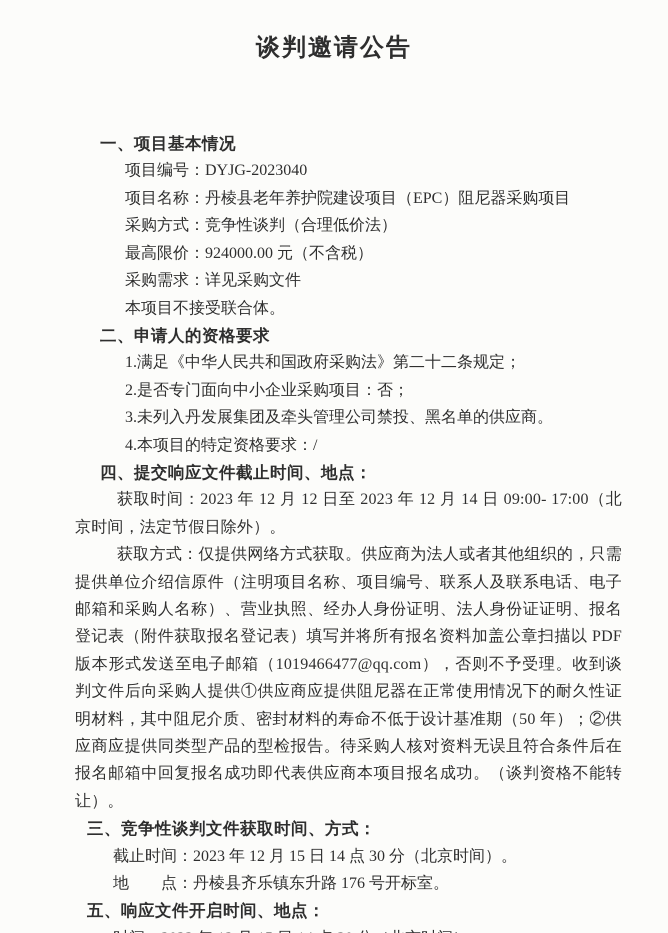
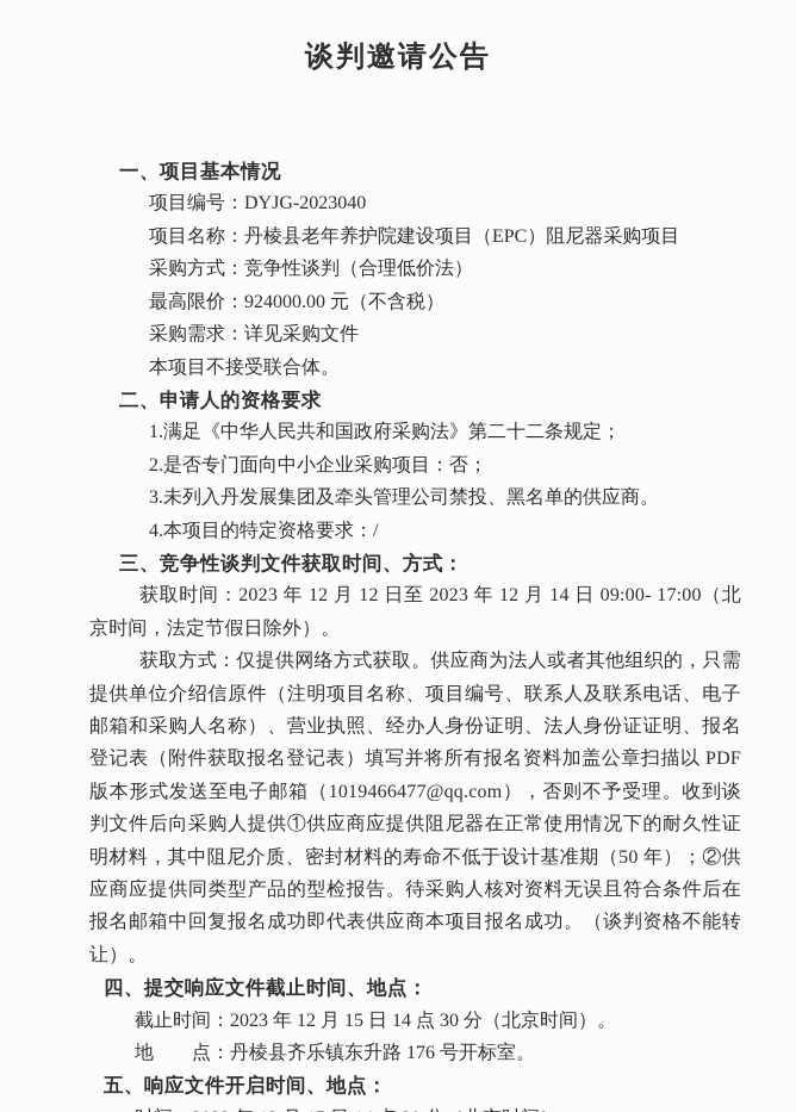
  谈判邀请公告
  一、项目基本情况
  项目编号：DYJG-2023040
  项目名称：丹棱县老年养护院建设项目（EPC）阻尼器采购项目
  采购方式：竞争性谈判（合理低价法）
  最高限价：924000.00 元（不含税）
  采购需求：详见采购文件
  本项目不接受联合体。
  二、申请人的资格要求
  1.满足《中华人民共和国政府采购法》第二十二条规定；
  2.是否专门面向中小企业采购项目：否；
  3.未列入丹发展集团及牵头管理公司禁投、黑名单的供应商。
  4.本项目的特定资格要求：/
- 四、提交响应文件截止时间、地点：
+ 三、竞争性谈判文件获取时间、方式：
  获取时间：2023 年 12 月 12 日至 2023 年 12 月 14 日 09:00- 17:00（北京时间，法定节假日除外）。
  获取方式：仅提供网络方式获取。供应商为法人或者其他组织的，只需提供单位介绍信原件（注明项目名称、项目编号、联系人及联系电话、电子邮箱和采购人名称）、营业执照、经办人身份证明、法人身份证证明、报名登记表（附件获取报名登记表）填写并将所有报名资料加盖公章扫描以 PDF 版本形式发送至电子邮箱（1019466477@qq.com），否则不予受理。收到谈判文件后向采购人提供①供应商应提供阻尼器在正常使用情况下的耐久性证明材料，其中阻尼介质、密封材料的寿命不低于设计基准期（50 年）；②供应商应提供同类型产品的型检报告。待采购人核对资料无误且符合条件后在报名邮箱中回复报名成功即代表供应商本项目报名成功。（谈判资格不能转让）。
- 三、竞争性谈判文件获取时间、方式：
+ 四、提交响应文件截止时间、地点：
  截止时间：2023 年 12 月 15 日 14 点 30 分（北京时间）。
  地 点：丹棱县齐乐镇东升路 176 号开标室。
  五、响应文件开启时间、地点：
